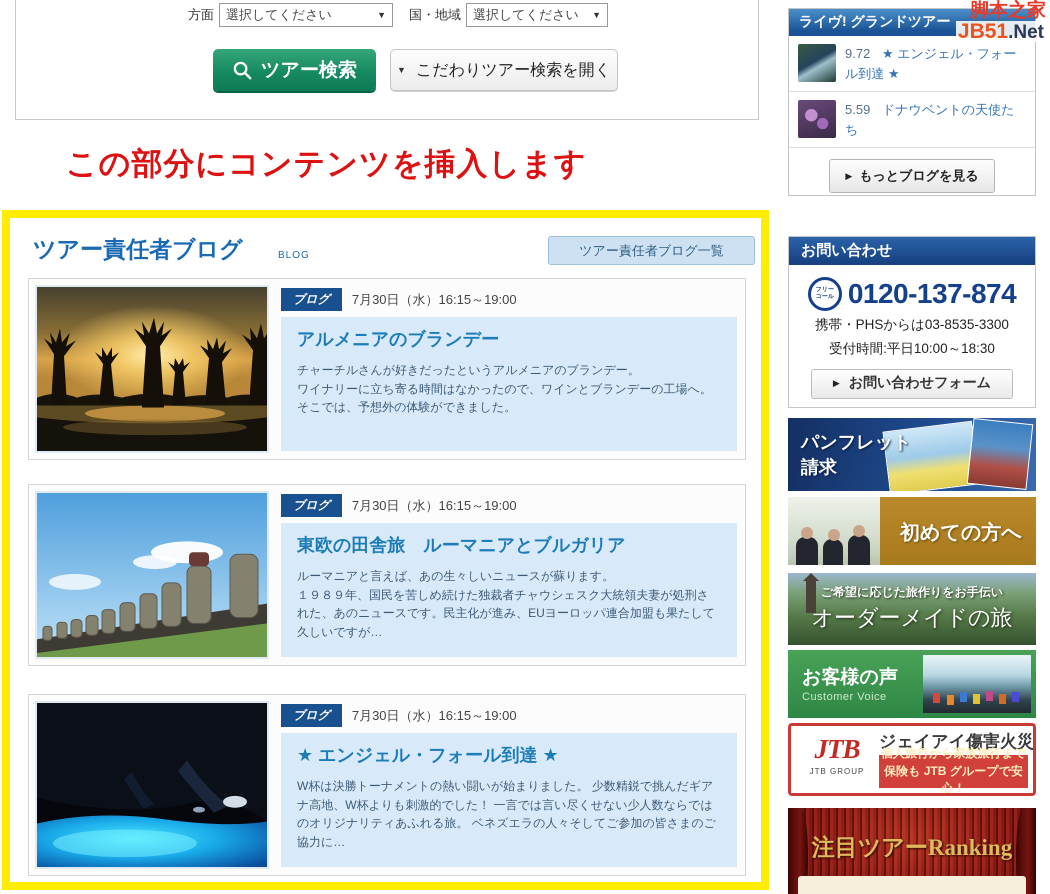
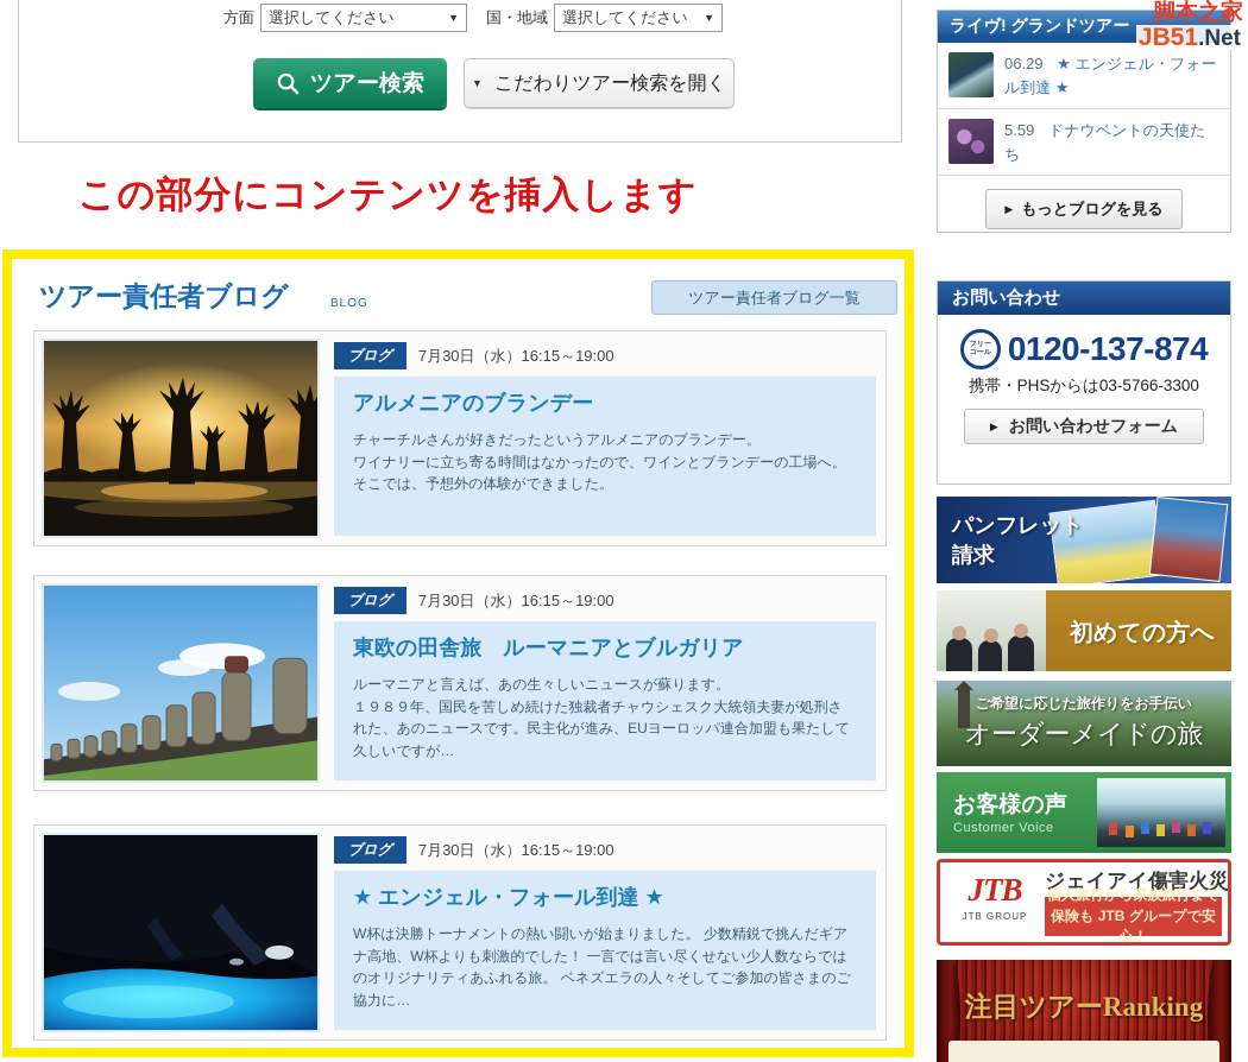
  方面
  選択してください
  ▼
  国・地域
  選択してください
  ▼
  ツアー検索
  ▼
  こだわりツアー検索を開く
  この部分にコンテンツを挿入します
  ツアー責任者ブログ
  BLOG
  ツアー責任者ブログ一覧
  ブログ
  7月30日（水）16:15～19:00
  アルメニアのブランデー
  チャーチルさんが好きだったというアルメニアのブランデー。
  ワイナリーに立ち寄る時間はなかったので、ワインとブランデーの工場へ。
  そこでは、予想外の体験ができました。
  ブログ
  7月30日（水）16:15～19:00
  東欧の田舎旅 ルーマニアとブルガリア
  ルーマニアと言えば、あの生々しいニュースが蘇ります。
  １９８９年、国民を苦しめ続けた独裁者チャウシェスク大統領夫妻が処刑された、あのニュースです。民主化が進み、EUヨーロッパ連合加盟も果たして久しいですが…
  ブログ
  7月30日（水）16:15～19:00
  ★ エンジェル・フォール到達 ★
  W杯は決勝トーナメントの熱い闘いが始まりました。 少数精鋭で挑んだギアナ高地、W杯よりも刺激的でした！ 一言では言い尽くせない少人数ならではのオリジナリティあふれる旅。 ベネズエラの人々そしてご参加の皆さまのご協力に…
  ライヴ! グランドツアー
- 9.72 ★ エンジェル・フォール到達 ★
+ 06.29 ★ エンジェル・フォール到達 ★
  5.59 ドナウベントの天使たち
  ▶
  もっとブログを見る
  お問い合わせ
  0120-137-874
- 携帯・PHSからは03-8535-3300
+ 携帯・PHSからは03-5766-3300
- 受付時間:平日10:00～18:30
  ▶
  お問い合わせフォーム
  パンフレット
  請求
  初めての方へ
  ご希望に応じた旅作りをお手伝い
  オーダーメイドの旅
  お客様の声
  Customer Voice
  JTB
  JTB GROUP
  ジェイアイ傷害火災
  個人旅行から家族旅行まで
  保険も JTB グループで安心！
  注目ツアーRanking
  脚本之家
  JB51.Net
